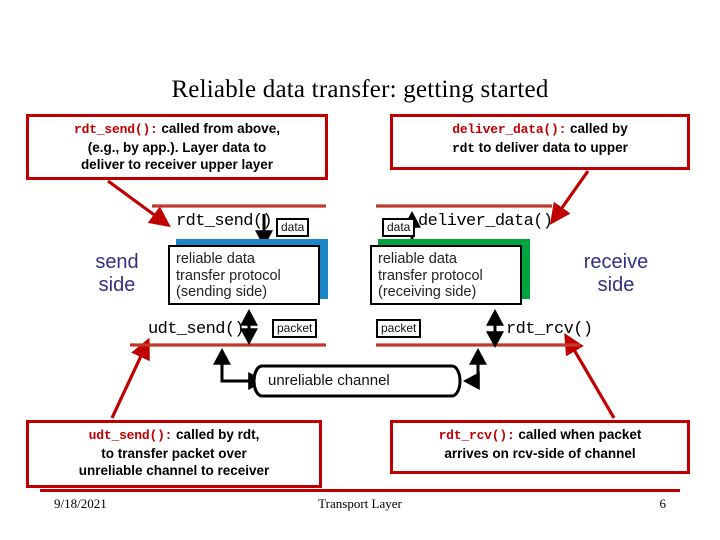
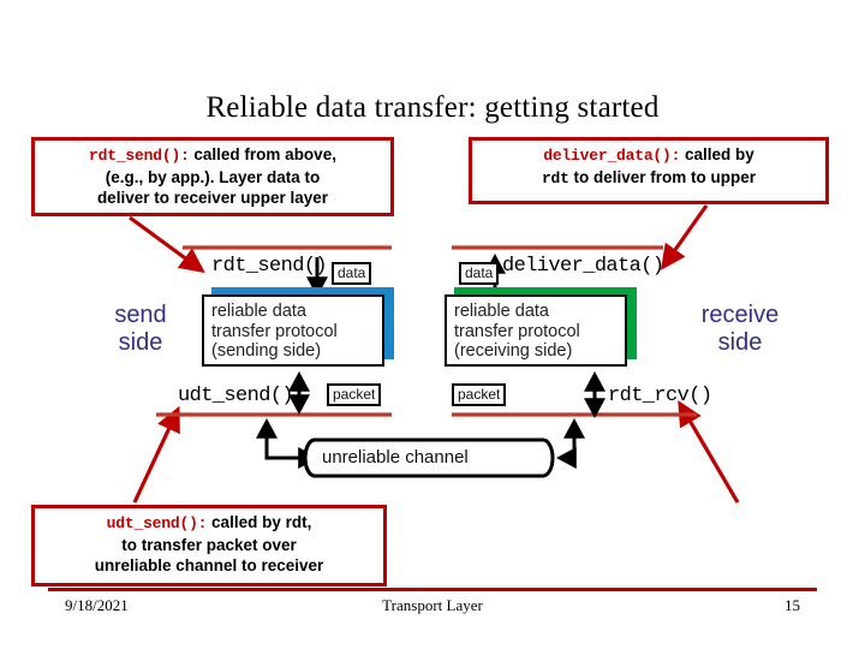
  Reliable data transfer: getting started
  rdt_send(): called from above,
  (e.g., by app.). Layer data to
  deliver to receiver upper layer
  deliver_data(): called by
- rdt to deliver data to upper
+ rdt to deliver from to upper
  udt_send(): called by rdt,
  to transfer packet over
  unreliable channel to receiver
- rdt_rcv(): called when packet
- arrives on rcv-side of channel
  rdt_send()
  udt_send()
  deliver_data()
  rdt_rcv()
  reliable data
  transfer protocol
  (sending side)
  reliable data
  transfer protocol
  (receiving side)
  data
  data
  packet
  packet
  unreliable channel
  send
  side
  receive
  side
  9/18/2021
  Transport Layer
- 6
+ 15
